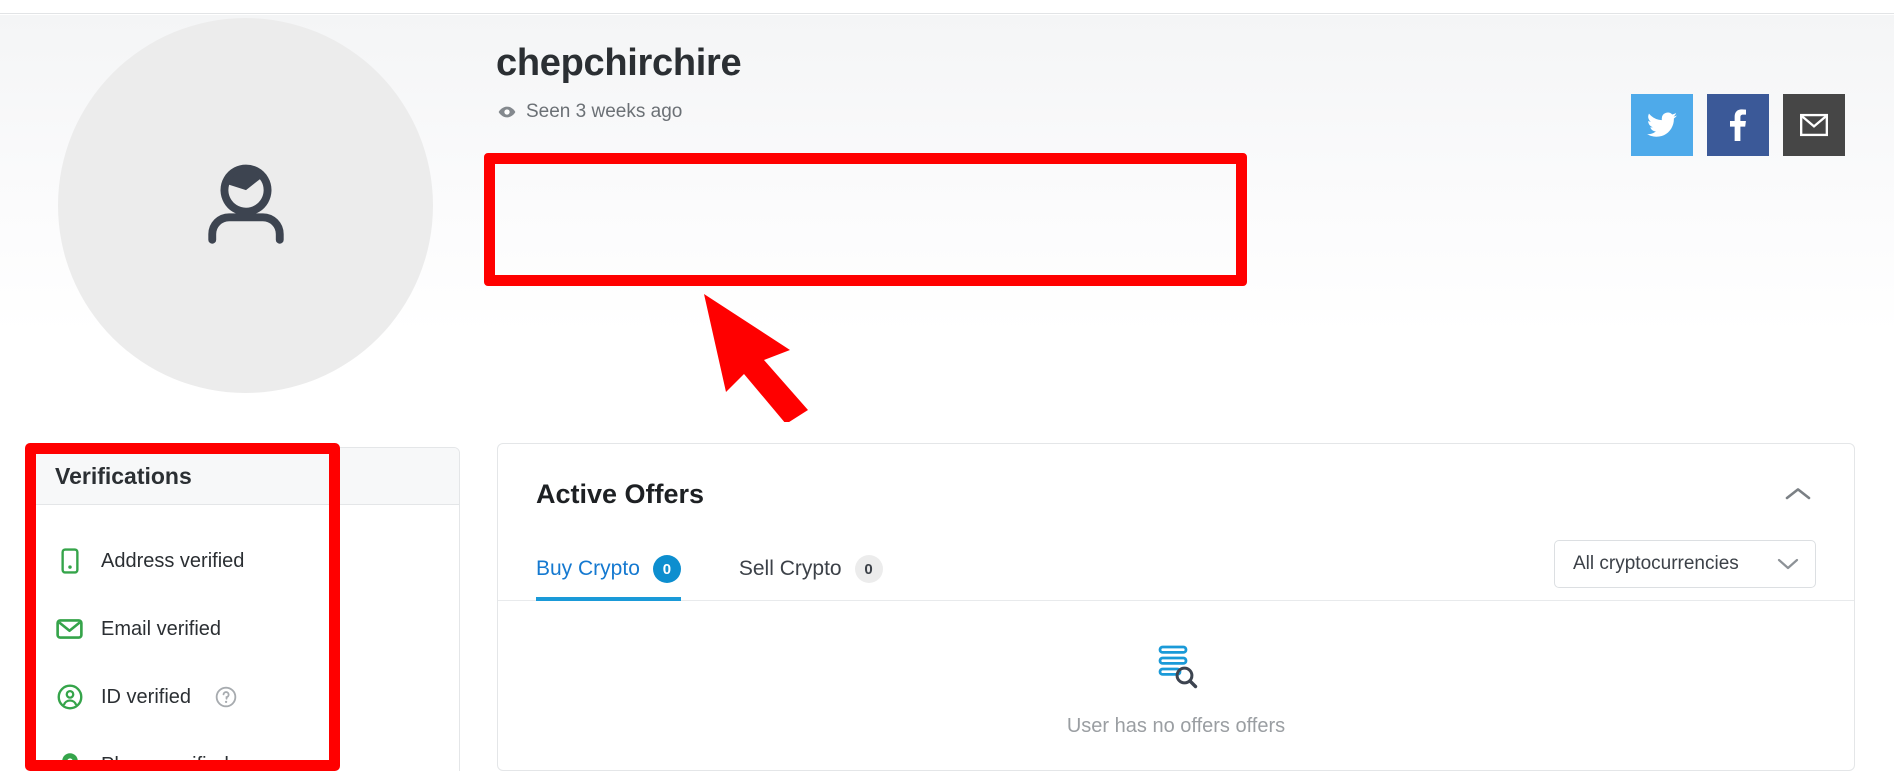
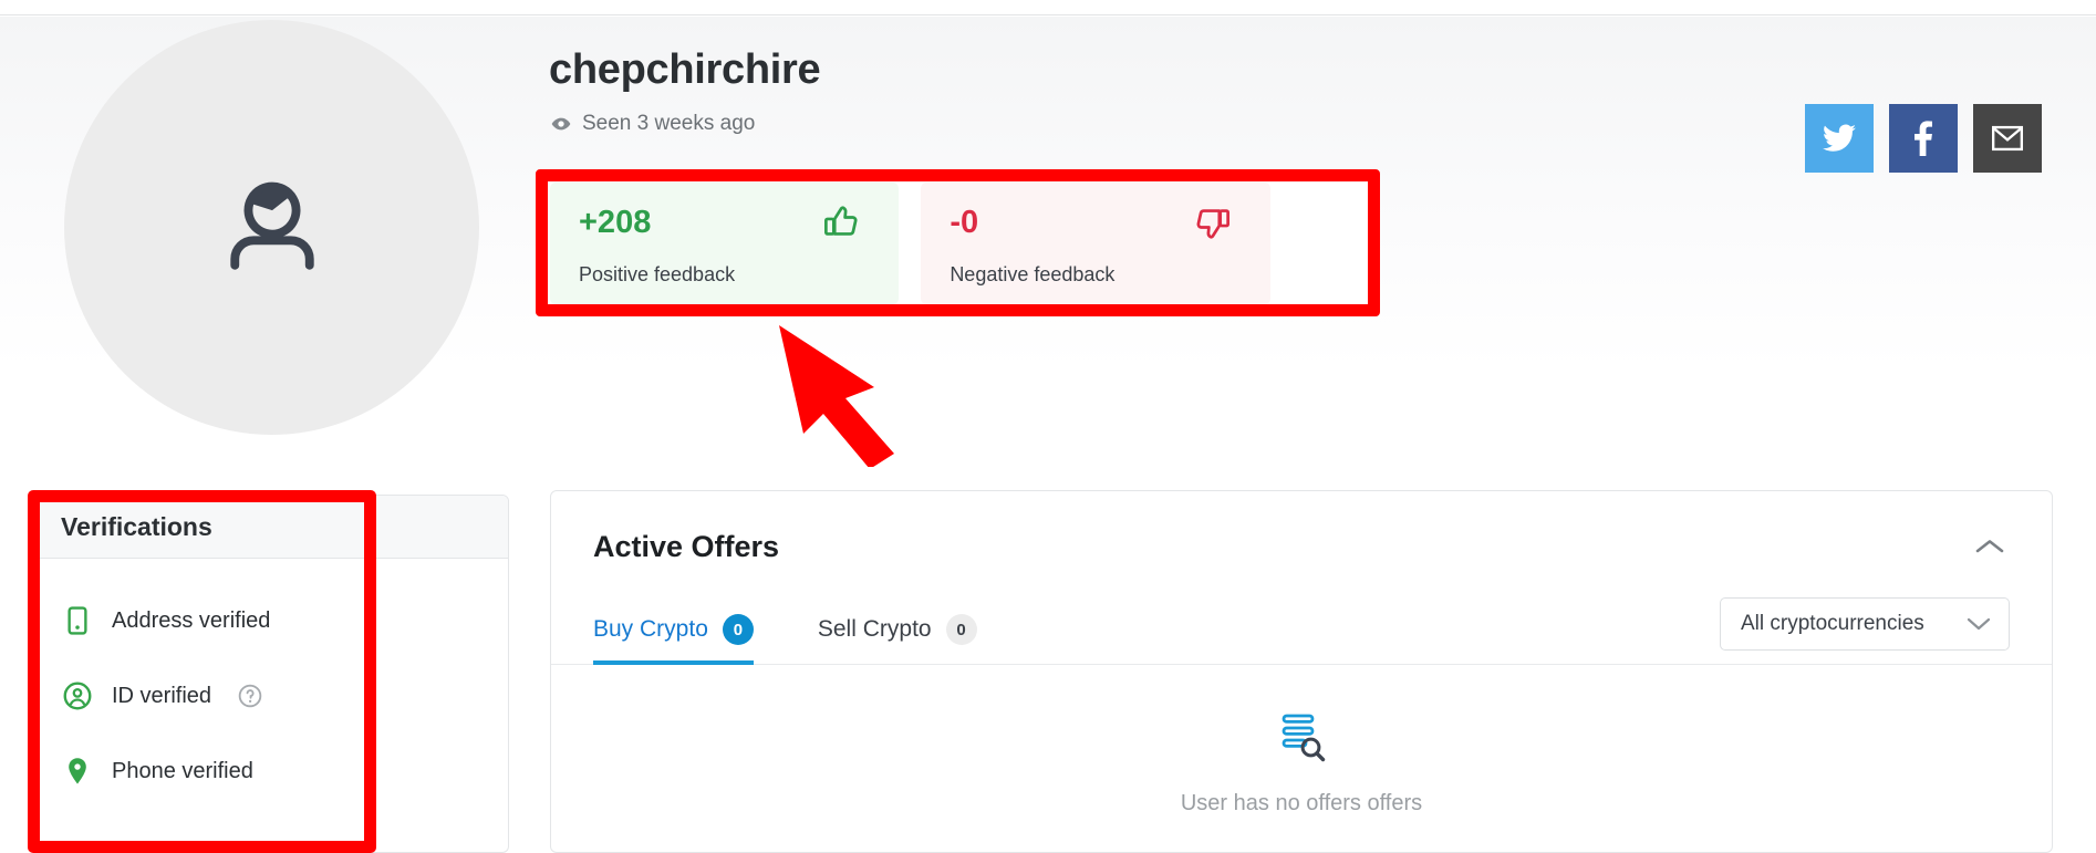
  chepchirchire
  Seen 3 weeks ago
+ +208
+ Positive feedback
+ -0
+ Negative feedback
  Verifications
  Address verified
- Email verified
  ID verified
  Phone verified
  Active Offers
  Buy Crypto
  0
  Sell Crypto
  0
  All cryptocurrencies
  User has no offers offers
